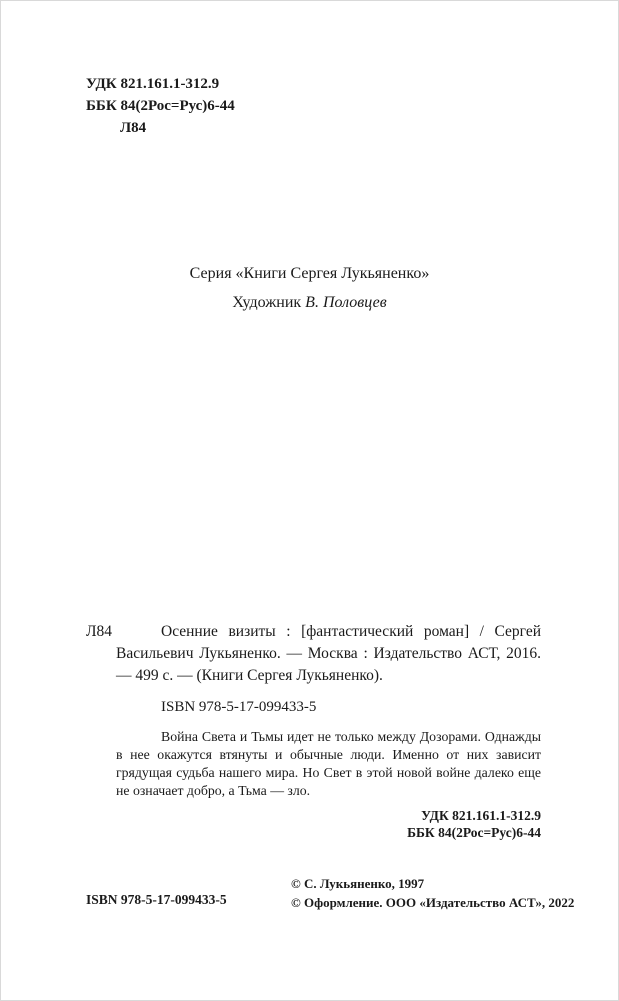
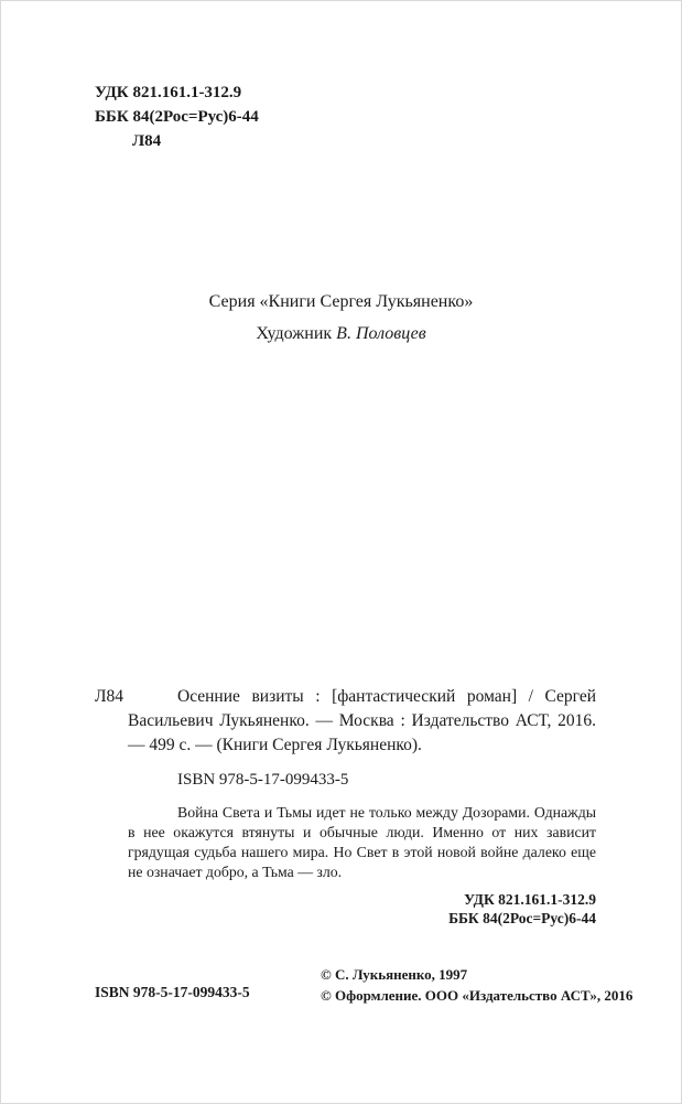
  УДК 821.161.1-312.9
  ББК 84(2Рос=Рус)6-44
  Л84
  Серия «Книги Сергея Лукьяненко»
  Художник В. Половцев
  Л84
  Осенние визиты : [фантастический роман] / Сергей Васильевич Лукьяненко. — Москва : Издательство АСТ, 2016. — 499 с. — (Книги Сергея Лукьяненко).
  ISBN 978-5-17-099433-5
  Война Света и Тьмы идет не только между Дозорами. Однажды в нее окажутся втянуты и обычные люди. Именно от них зависит грядущая судьба нашего мира. Но Свет в этой новой войне далеко еще не означает добро, а Тьма — зло.
  УДК 821.161.1-312.9
  ББК 84(2Рос=Рус)6-44
  ISBN 978-5-17-099433-5
  © С. Лукьяненко, 1997
- © Оформление. ООО «Издательство АСТ», 2022
+ © Оформление. ООО «Издательство АСТ», 2016
